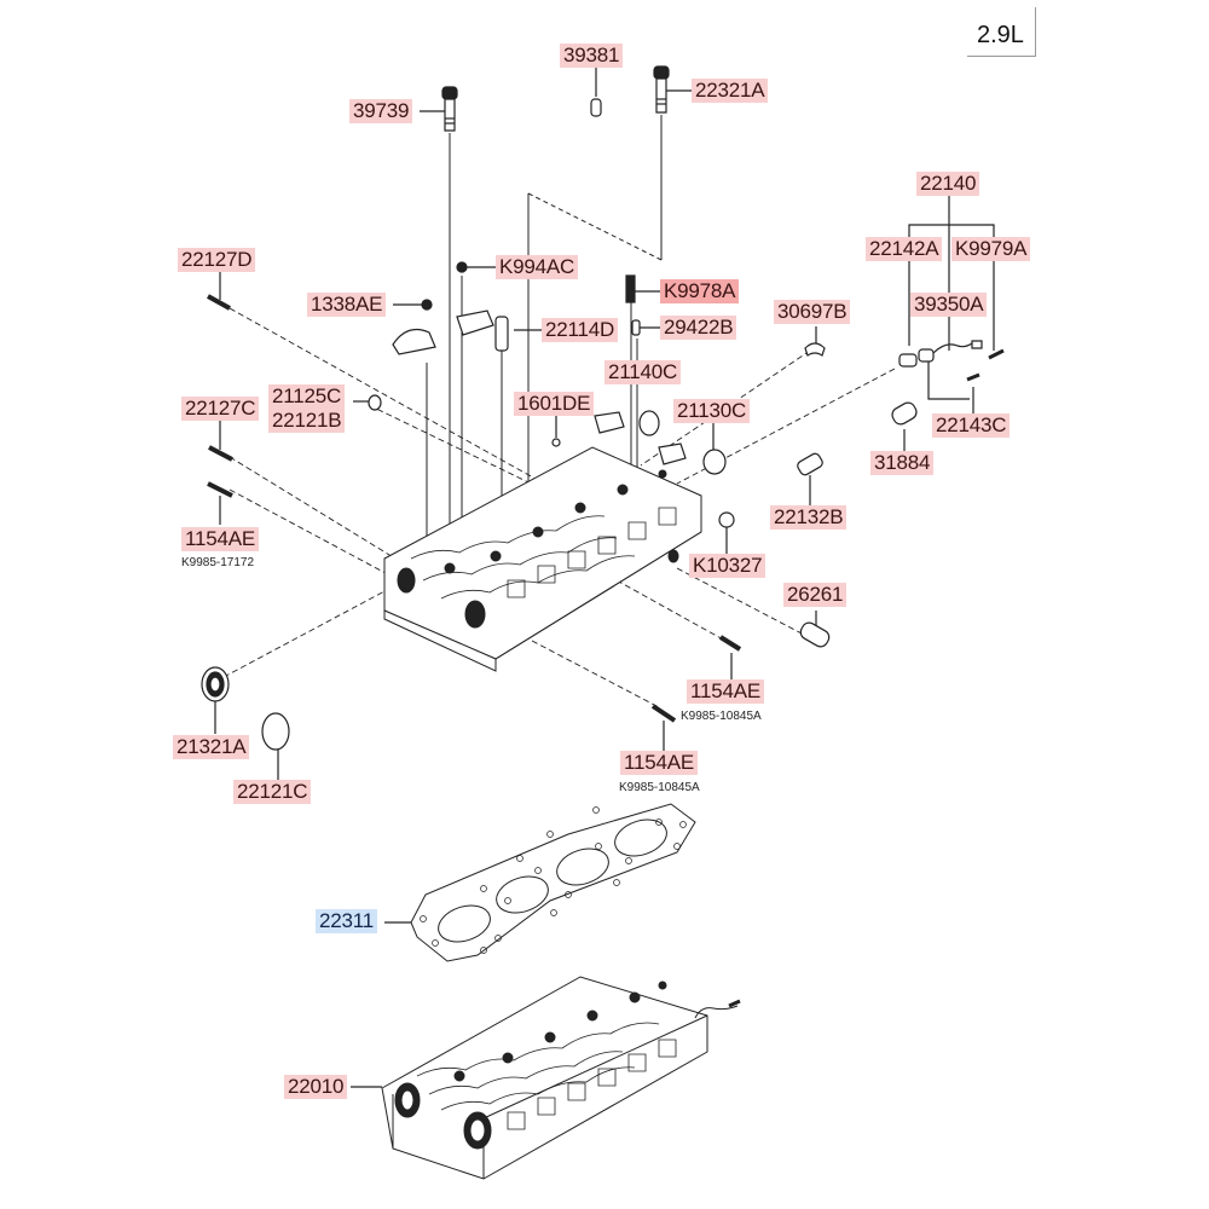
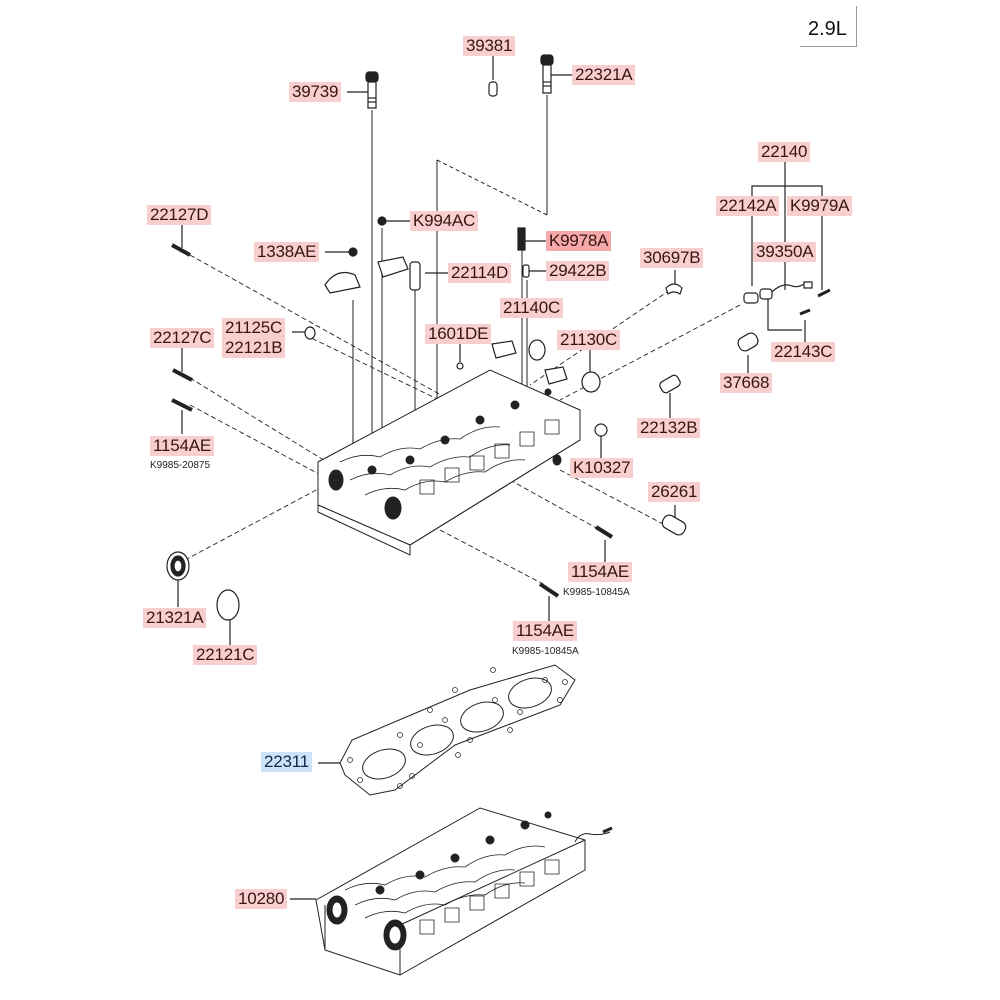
  2.9L
  39739
  39381
  22321A
  22127D
  K994AC
  K9978A
  1338AE
  22114D
  29422B
  22140
  22142A
  K9979A
  39350A
  30697B
  21140C
  22127C
  21125C
  22121B
  1601DE
  21130C
  22143C
- 31884
+ 37668
  22132B
  1154AE
- K9985-17172
+ K9985-20875
  K10327
  26261
  1154AE
  K9985-10845A
  21321A
  1154AE
  K9985-10845A
  22121C
  22311
- 22010
+ 10280
